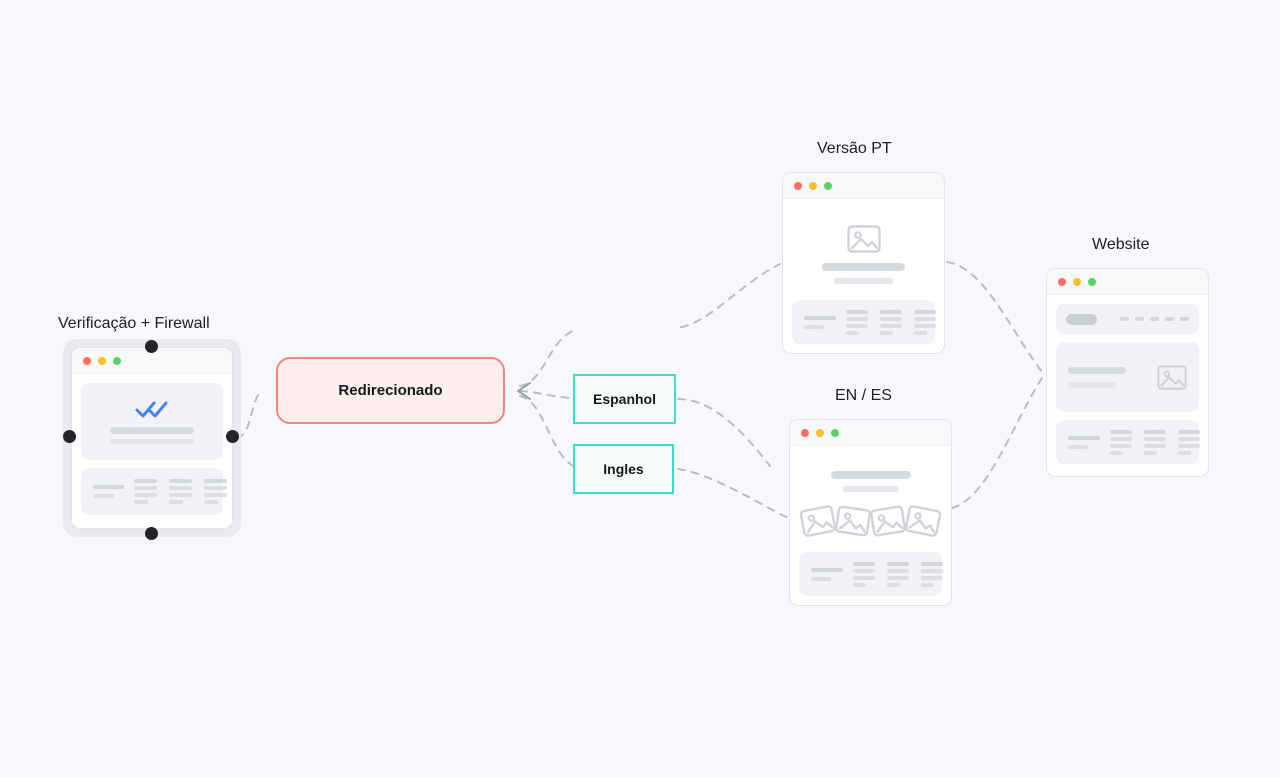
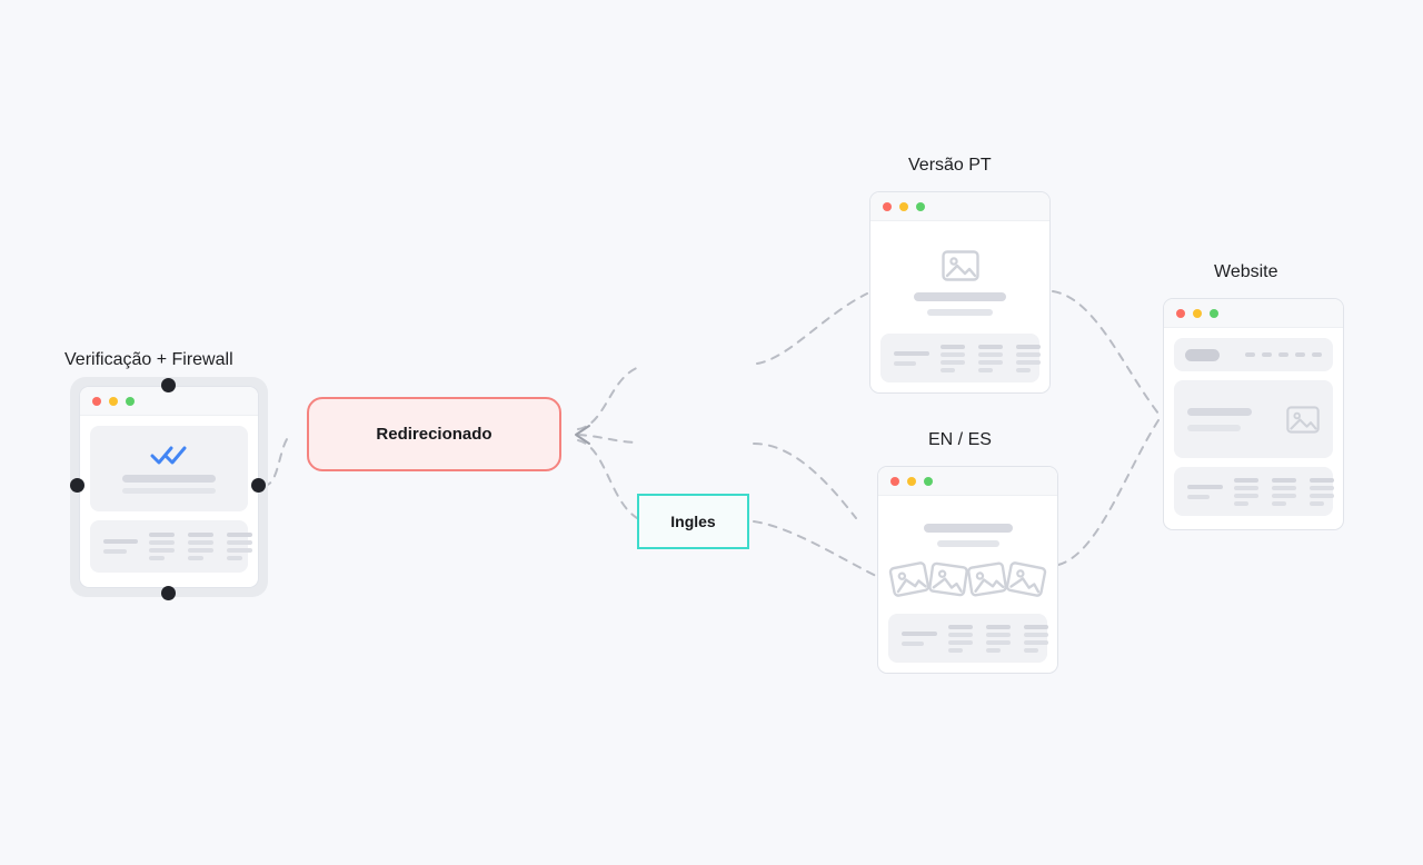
  Verificação + Firewall
  Redirecionado
- Espanhol
  Ingles
  Versão PT
  EN / ES
  Website
